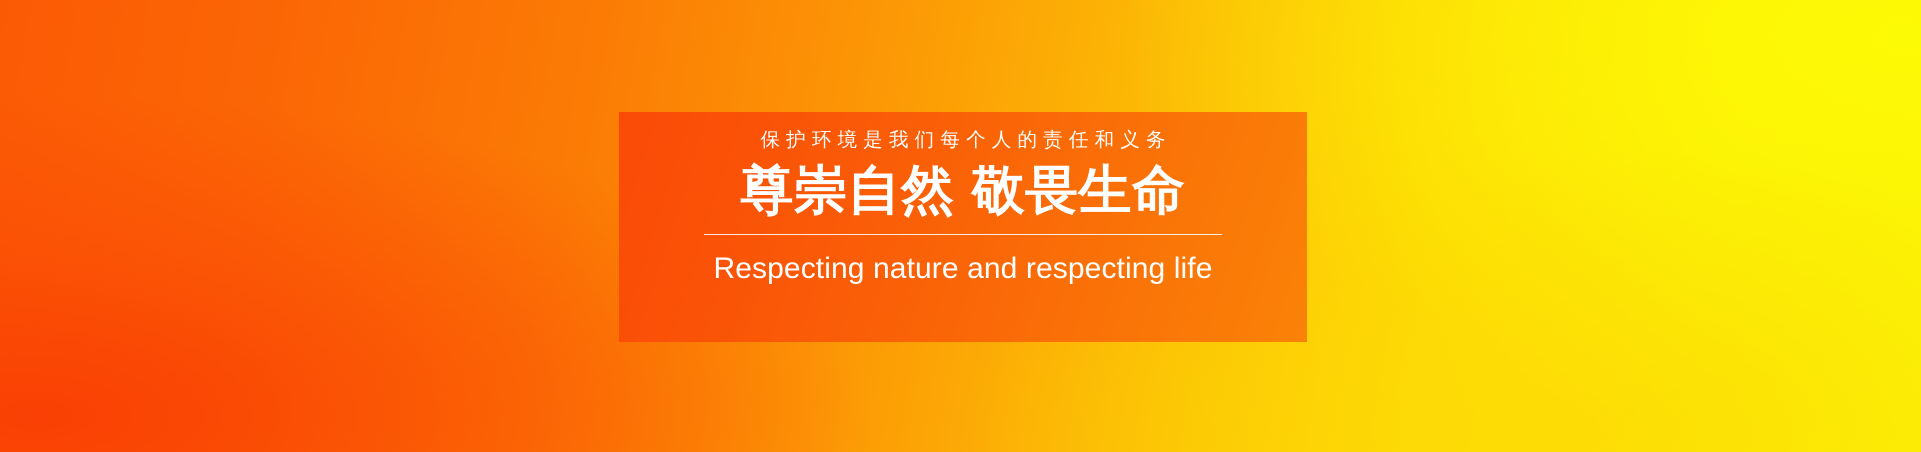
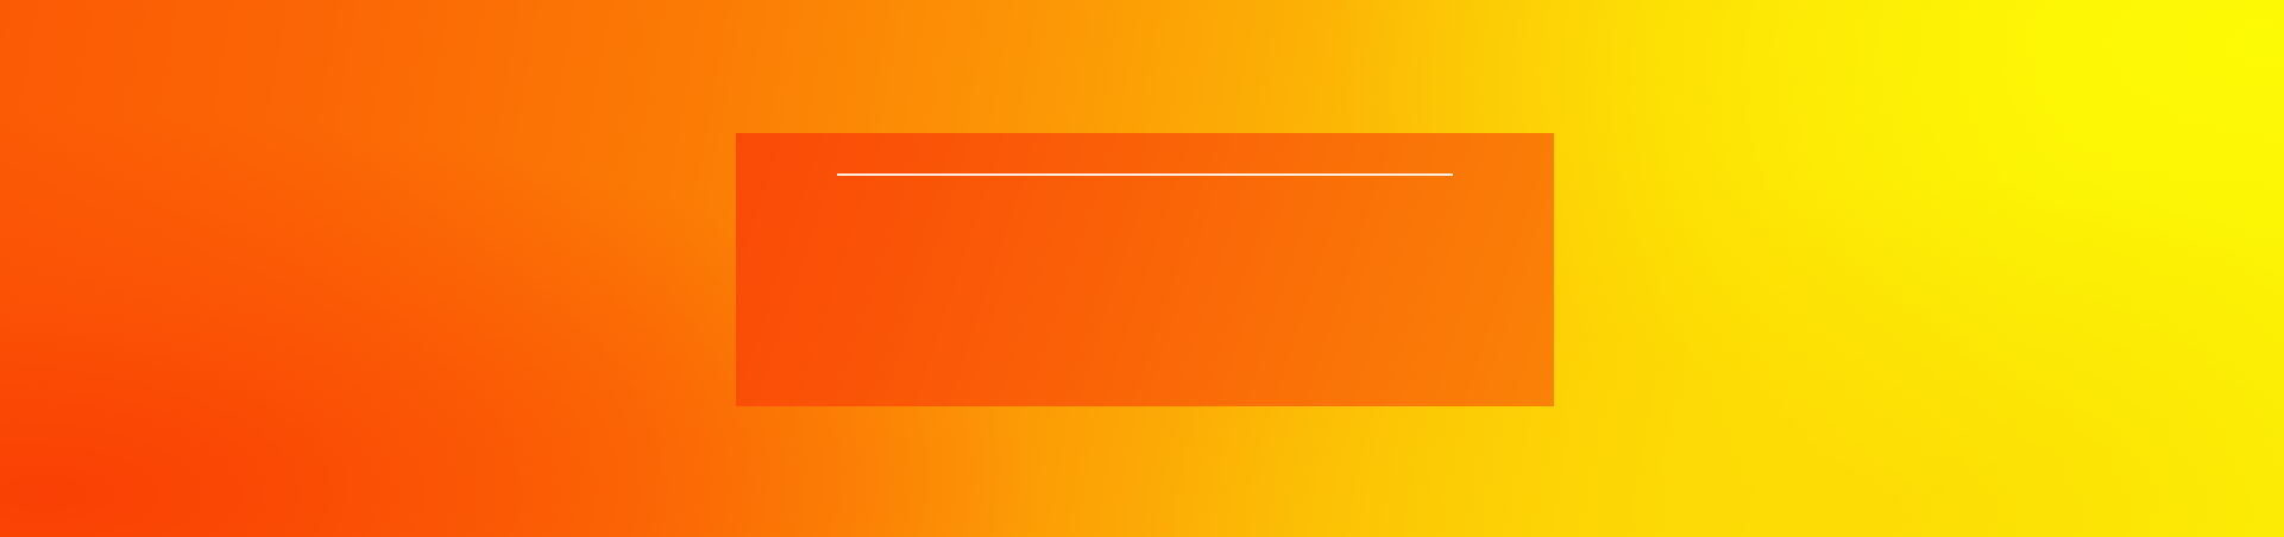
- 保护环境是我们每个人的责任和义务
- 尊崇自然 敬畏生命
- Respecting nature and respecting life
